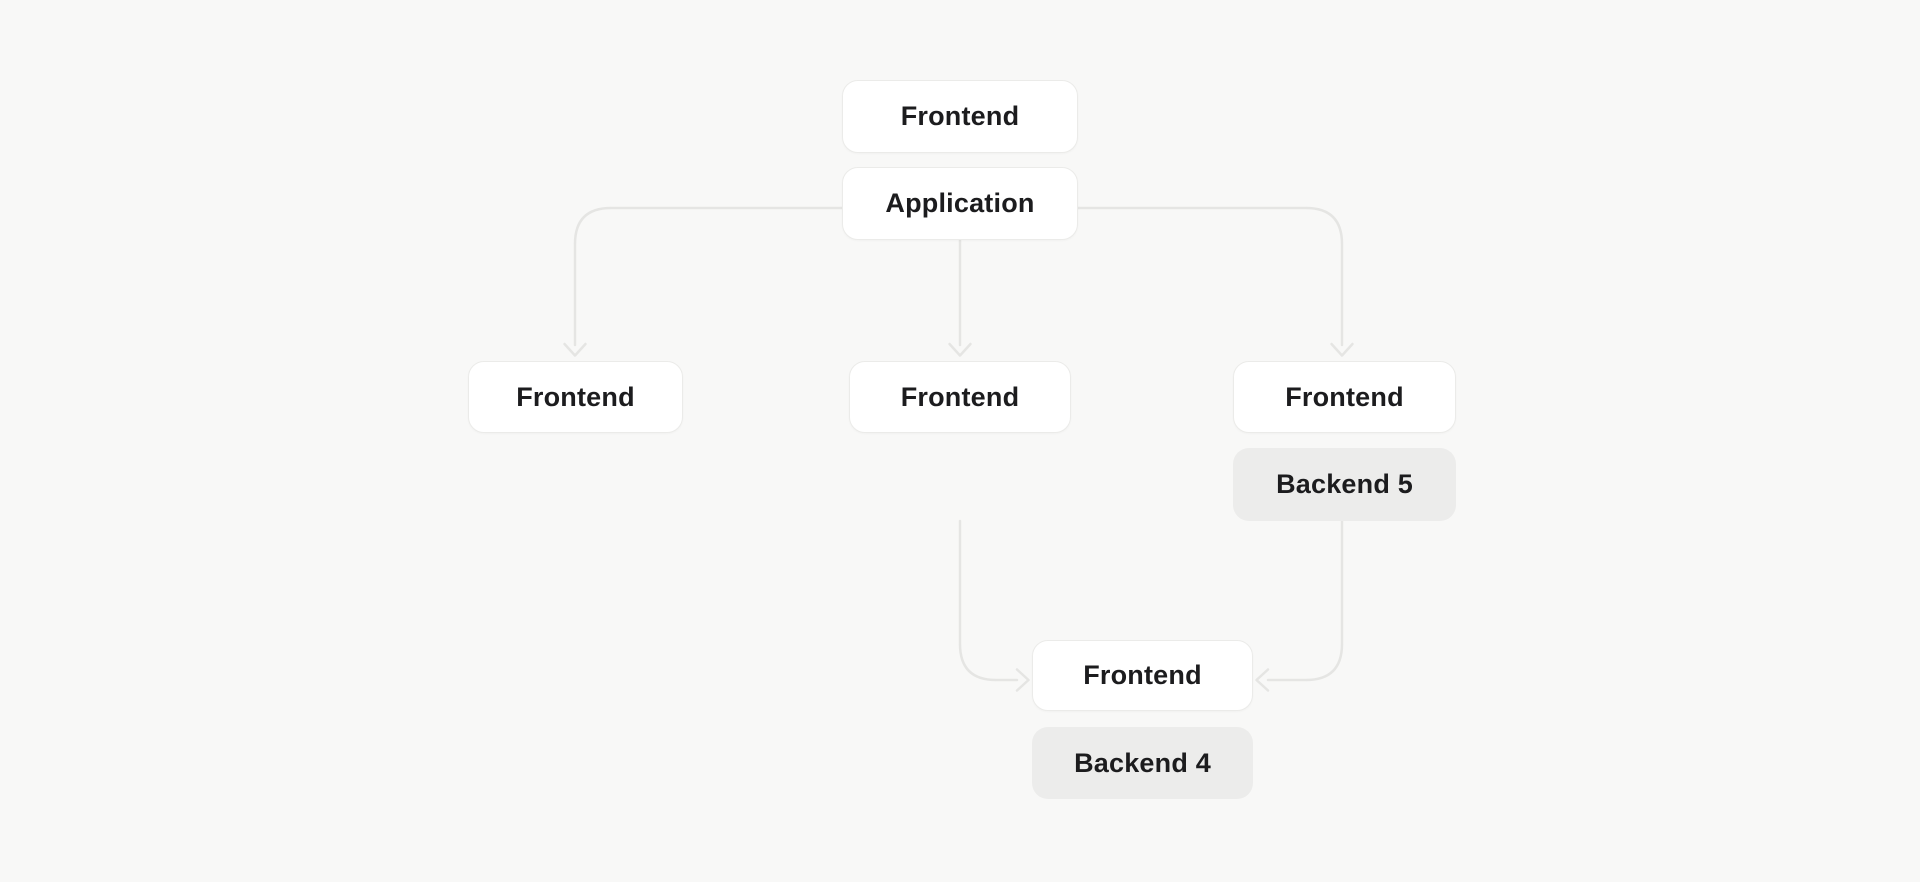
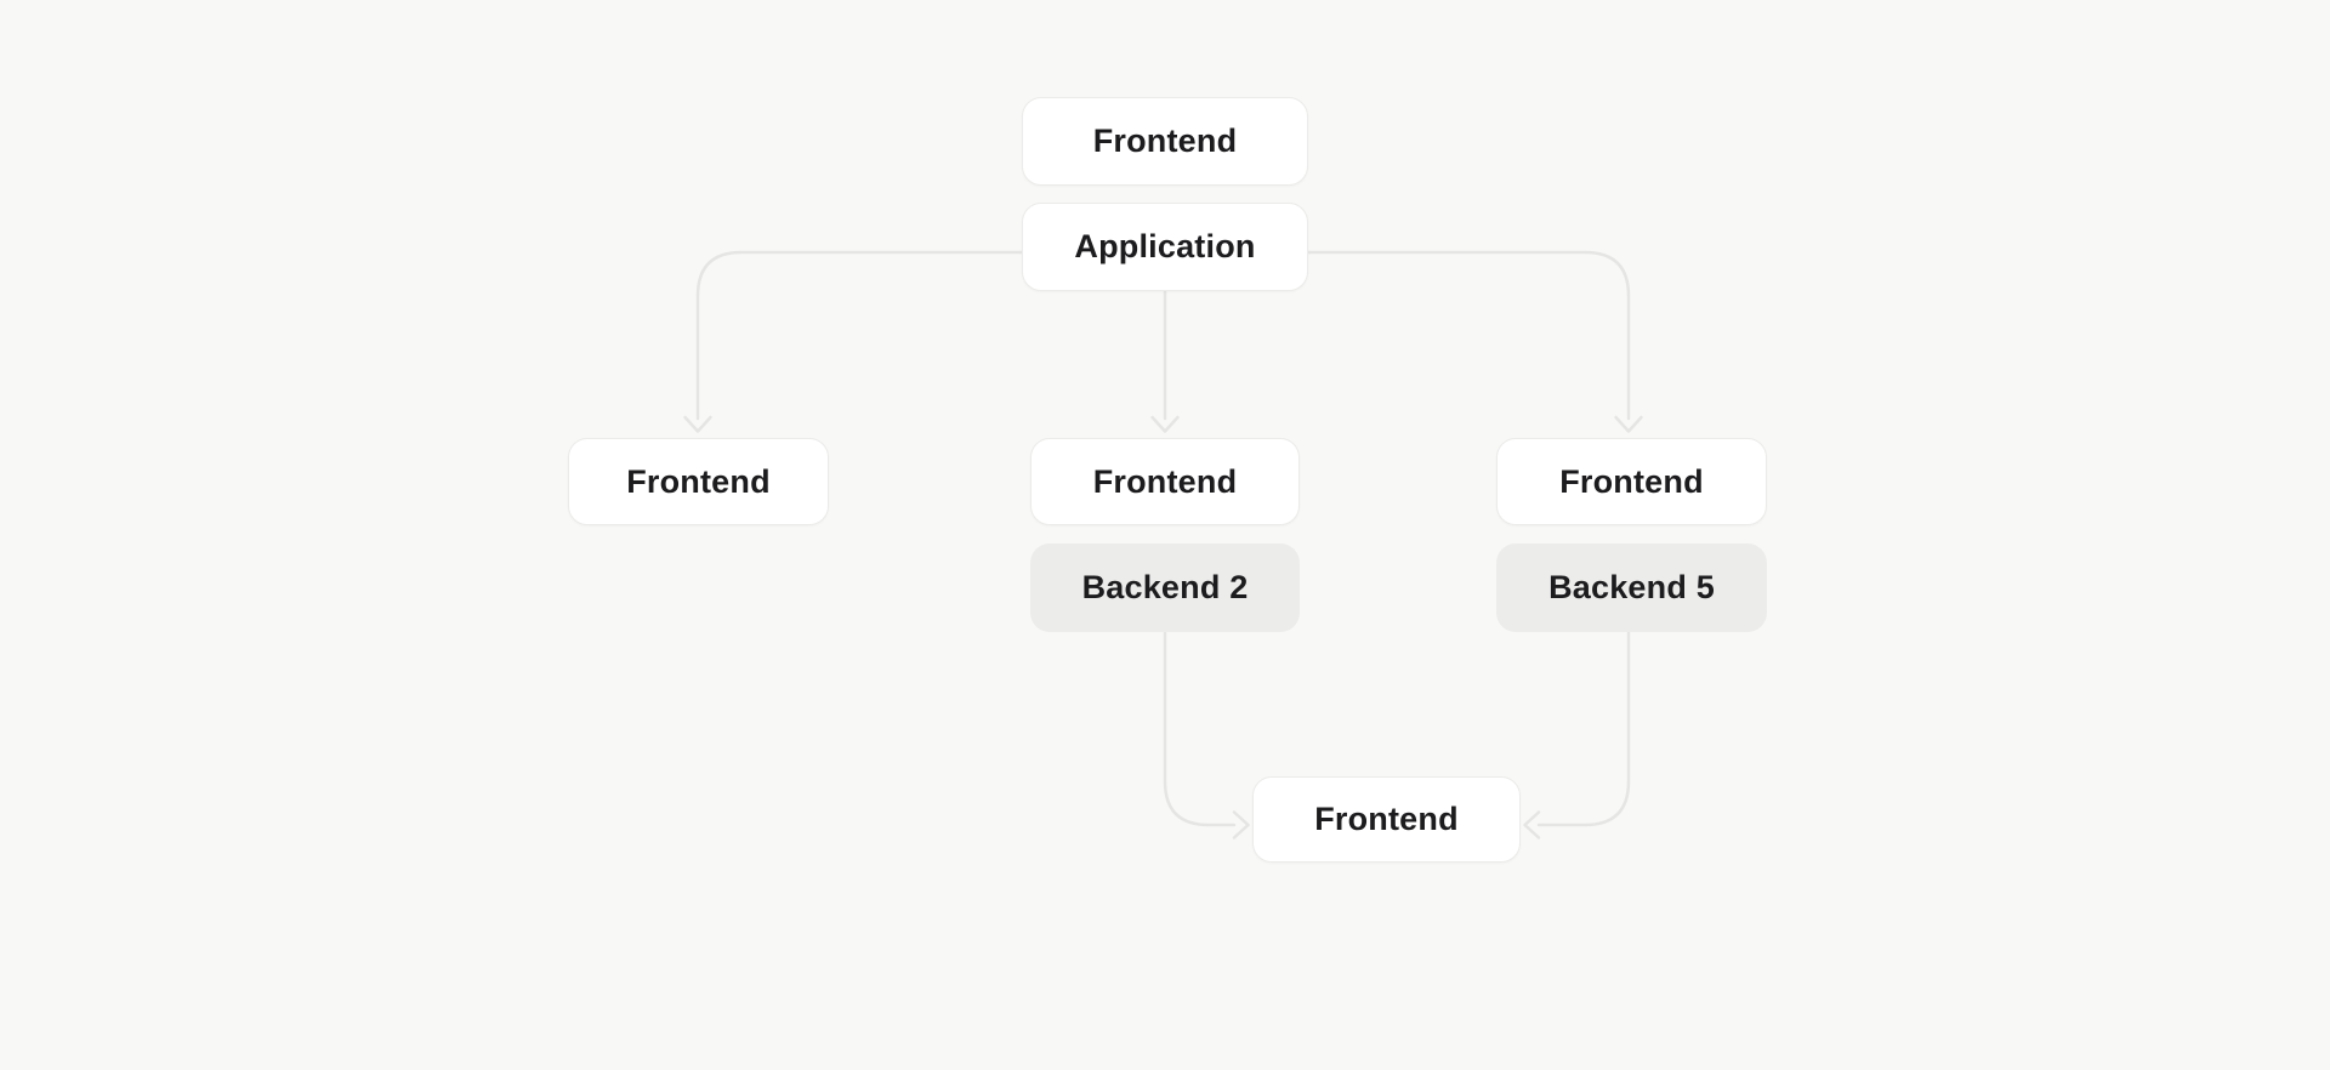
  Frontend
  Application
  Frontend
  Frontend
+ Backend 2
  Frontend
  Backend 5
  Frontend
- Backend 4
